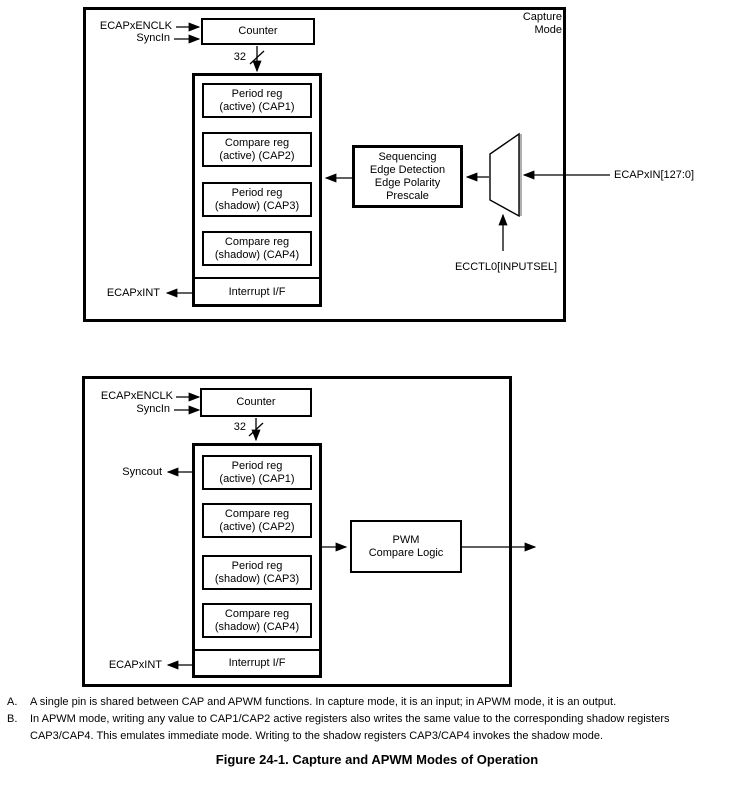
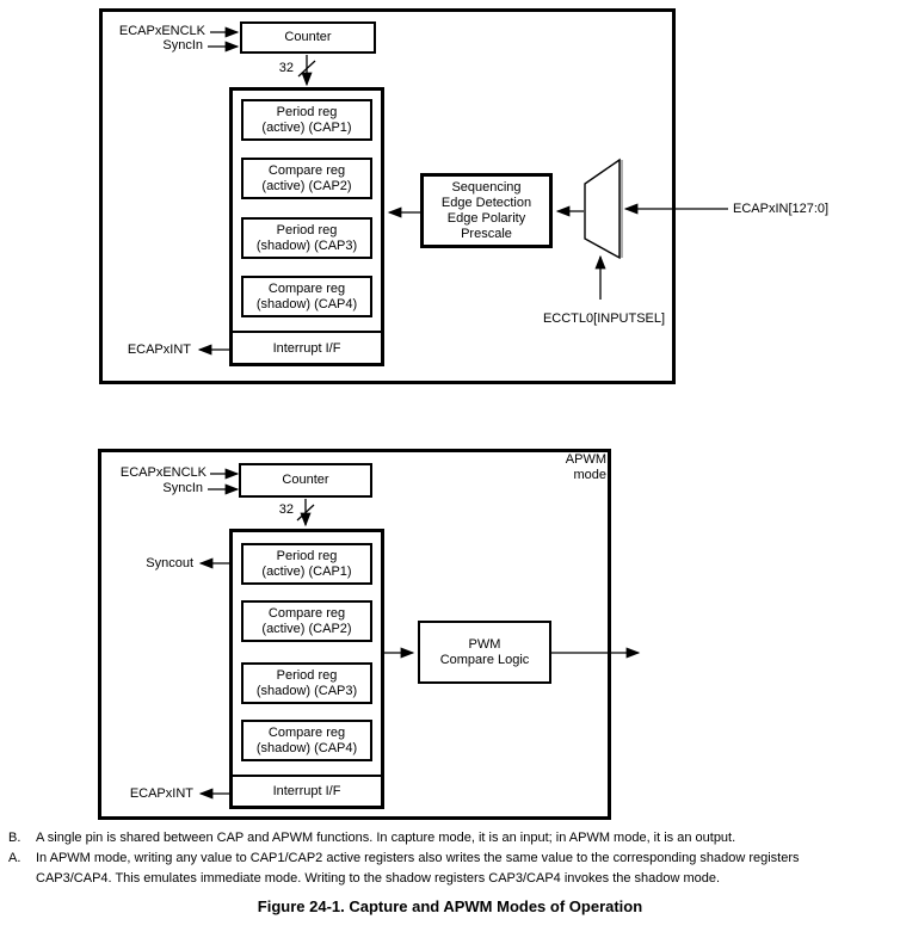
- Capture
- Mode
  Counter
  ECAPxENCLK
  SyncIn
  32
  Period reg
  (active) (CAP1)
  Compare reg
  (active) (CAP2)
  Period reg
  (shadow) (CAP3)
  Compare reg
  (shadow) (CAP4)
  Interrupt I/F
  ECAPxINT
  Sequencing
  Edge Detection
  Edge Polarity
  Prescale
  ECCTL0[INPUTSEL]
  ECAPxIN[127:0]
+ APWM
+ mode
  Counter
  ECAPxENCLK
  SyncIn
  32
  Syncout
  Period reg
  (active) (CAP1)
  Compare reg
  (active) (CAP2)
  Period reg
  (shadow) (CAP3)
  Compare reg
  (shadow) (CAP4)
  Interrupt I/F
  ECAPxINT
  PWM
  Compare Logic
- A.
+ B.
  A single pin is shared between CAP and APWM functions. In capture mode, it is an input; in APWM mode, it is an output.
- B.
+ A.
  In APWM mode, writing any value to CAP1/CAP2 active registers also writes the same value to the corresponding shadow registers
  CAP3/CAP4. This emulates immediate mode. Writing to the shadow registers CAP3/CAP4 invokes the shadow mode.
  Figure 24-1. Capture and APWM Modes of Operation
